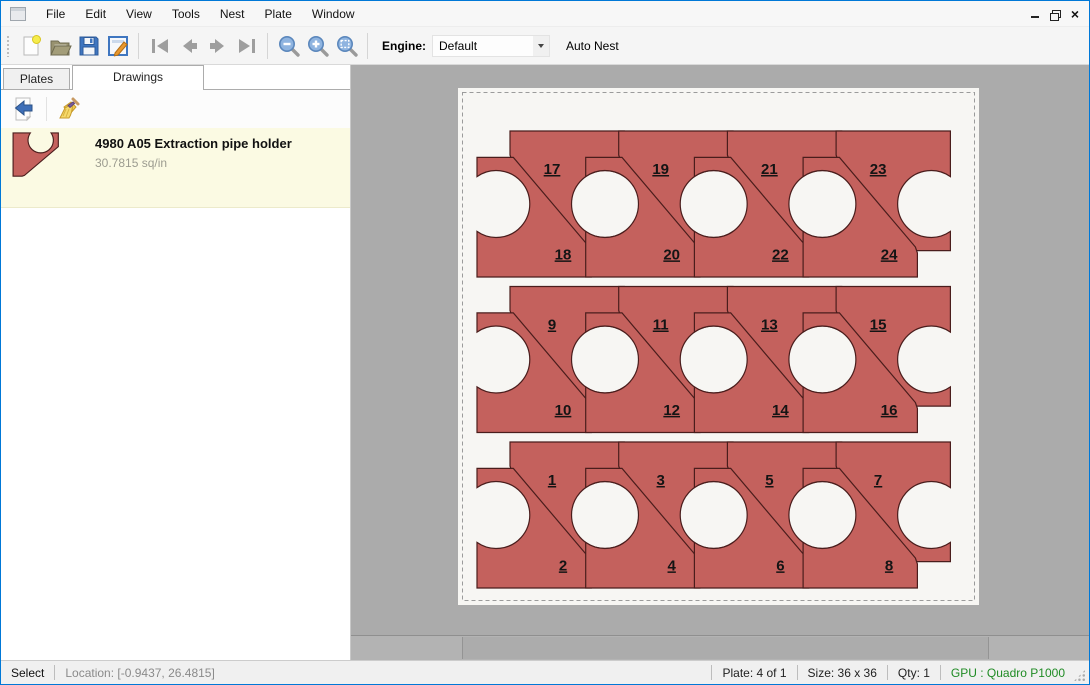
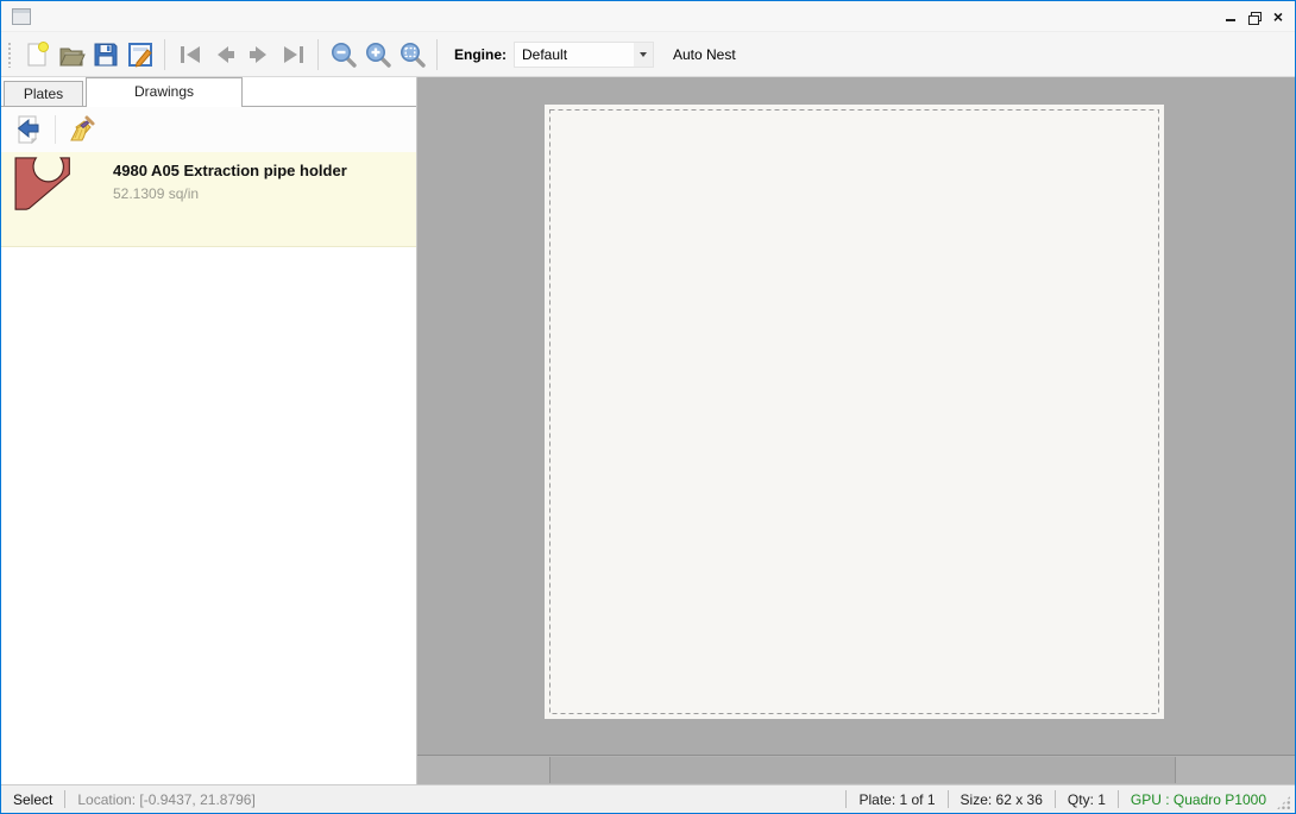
- File
- Edit
- View
- Tools
- Nest
- Plate
- Window
  ×
  Engine:
  Default
  Auto Nest
  Plates
  Drawings
  4980 A05 Extraction pipe holder
- 30.7815 sq/in
+ 52.1309 sq/in
- 17
- 18
- 19
- 20
- 21
- 22
- 23
- 24
- 9
- 10
- 11
- 12
- 13
- 14
- 15
- 16
- 1
- 2
- 3
- 4
- 5
- 6
- 7
- 8
  Select
- Location: [-0.9437, 26.4815]
+ Location: [-0.9437, 21.8796]
- Plate: 4 of 1
+ Plate: 1 of 1
- Size: 36 x 36
+ Size: 62 x 36
  Qty: 1
  GPU : Quadro P1000
